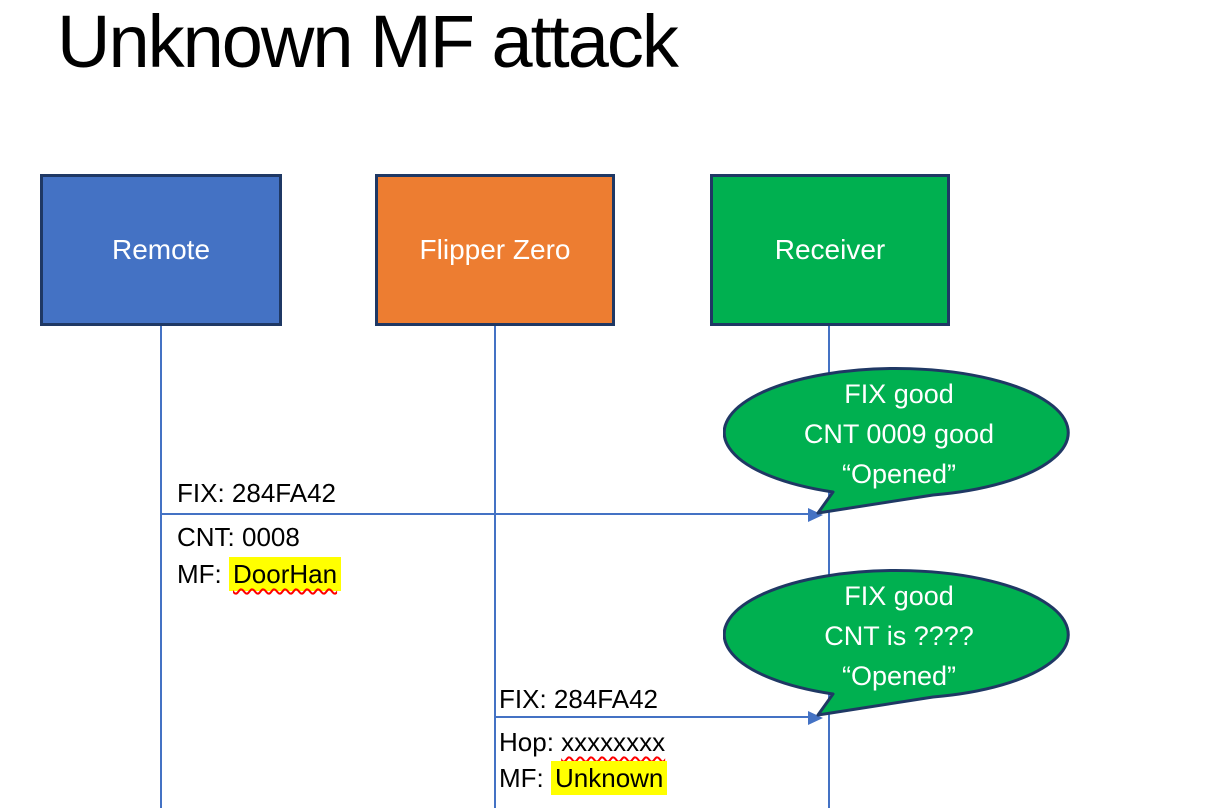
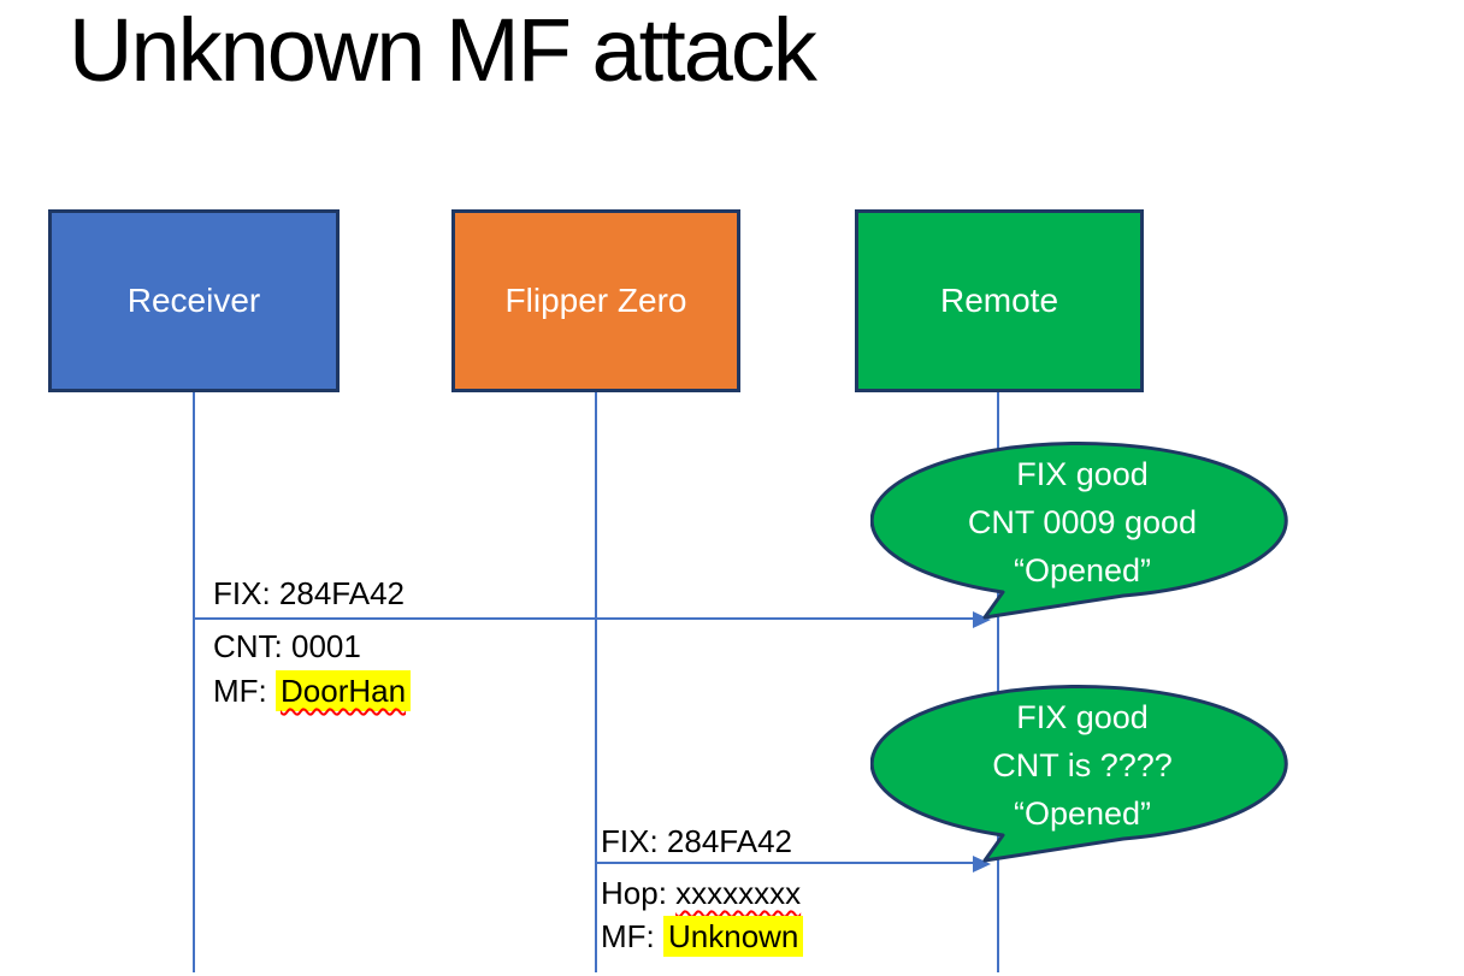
  Unknown MF attack
- Remote
+ Receiver
  Flipper Zero
- Receiver
+ Remote
  FIX good
  CNT 0009 good
  “Opened”
  FIX good
  CNT is ????
  “Opened”
  FIX: 284FA42
- CNT: 0008
+ CNT: 0001
  MF: DoorHan
  FIX: 284FA42
  Hop: xxxxxxxx
  MF: Unknown
